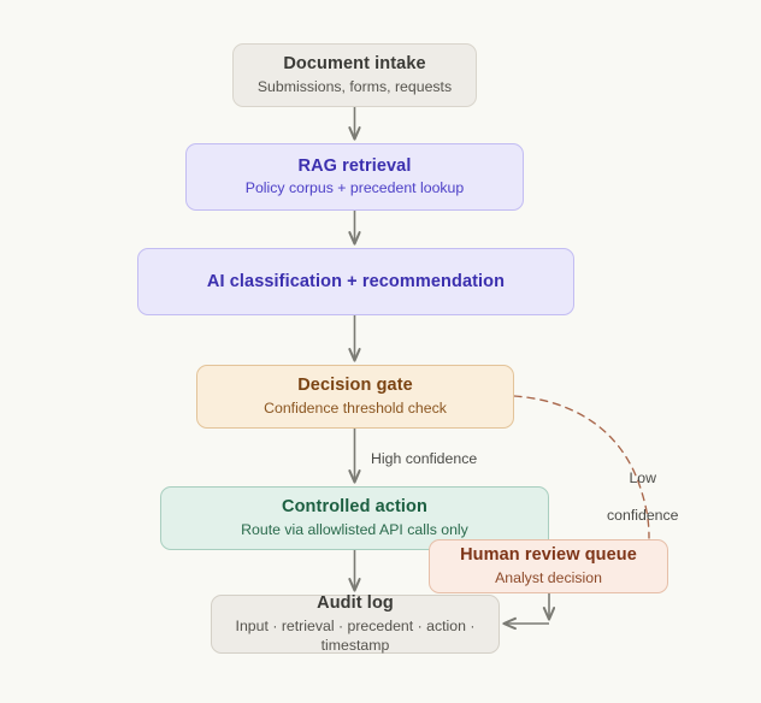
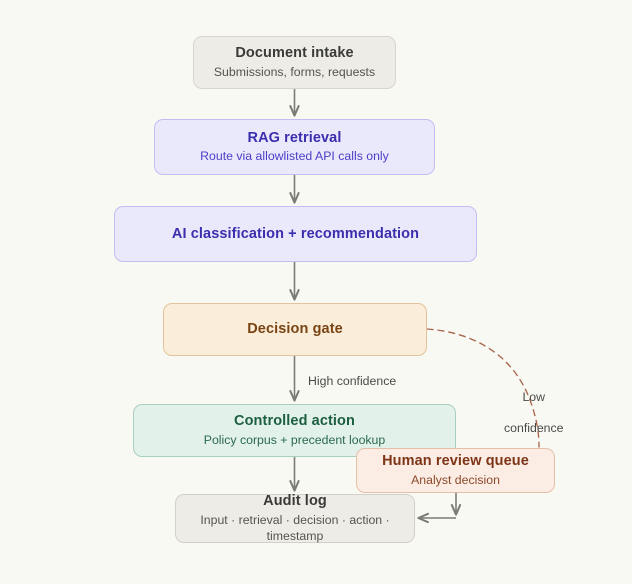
  Document intake
  Submissions, forms, requests
  RAG retrieval
- Policy corpus + precedent lookup
+ Route via allowlisted API calls only
  AI classification + recommendation
  Decision gate
- Confidence threshold check
  Controlled action
- Route via allowlisted API calls only
+ Policy corpus + precedent lookup
  Human review queue
  Analyst decision
  Audit log
- Input · retrieval · precedent · action · timestamp
+ Input · retrieval · decision · action · timestamp
  High confidence
  Low
  confidence
